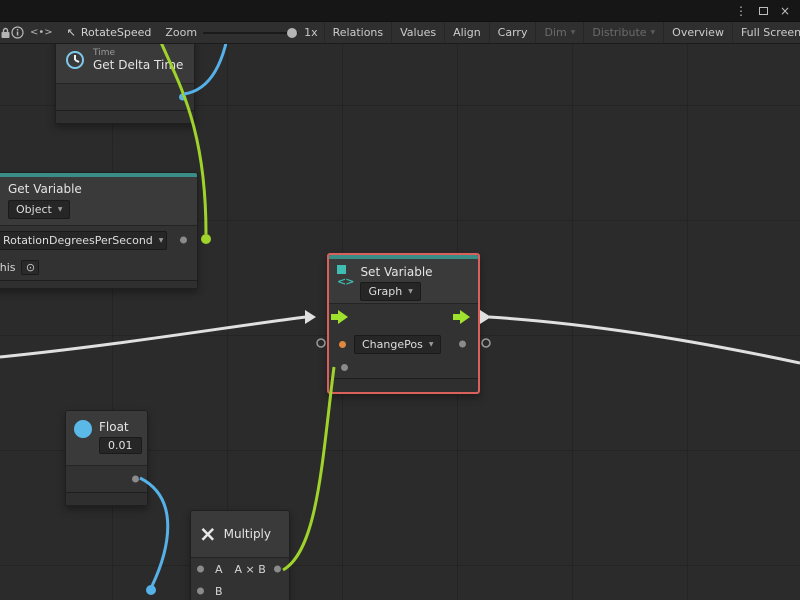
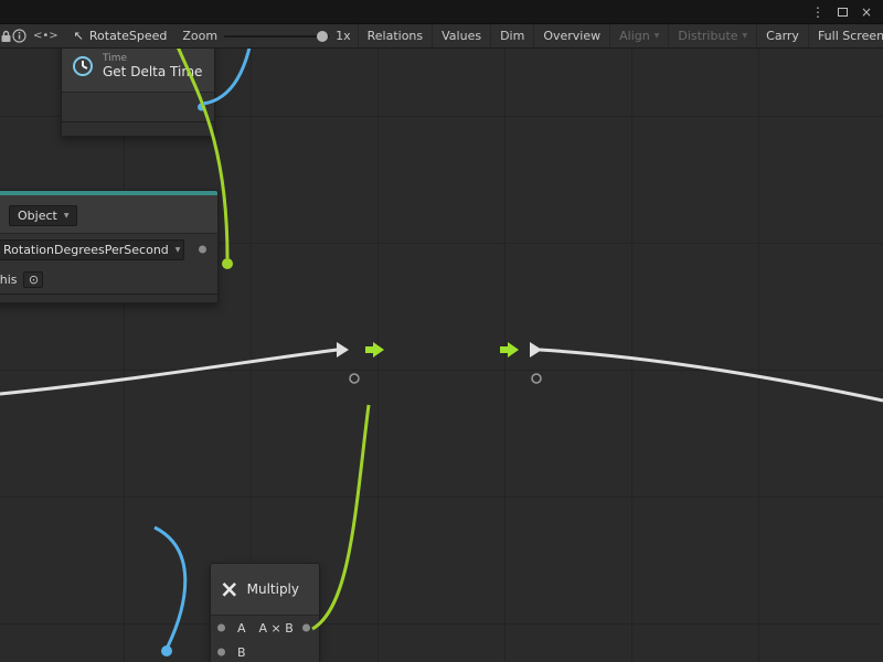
  Time
  Get Delta Tie
- Get Variable
  Object
  RotationDegreesPerSecond
  his
  ⊙
- <>
- Set Variable
- Graph
- ChangePos
- Float
- 0.01
  ×
  Multiply
  A
  A × B
  B
  ⋮
  ×
  <•>
  ↖
  RotateSpeed
  Zoom
  1x
  Relations
  Values
- Align
+ Dim
- Carry
+ Overview
- Dim
+ Align
  Distribute
- Overview
+ Carry
  Full Screen
